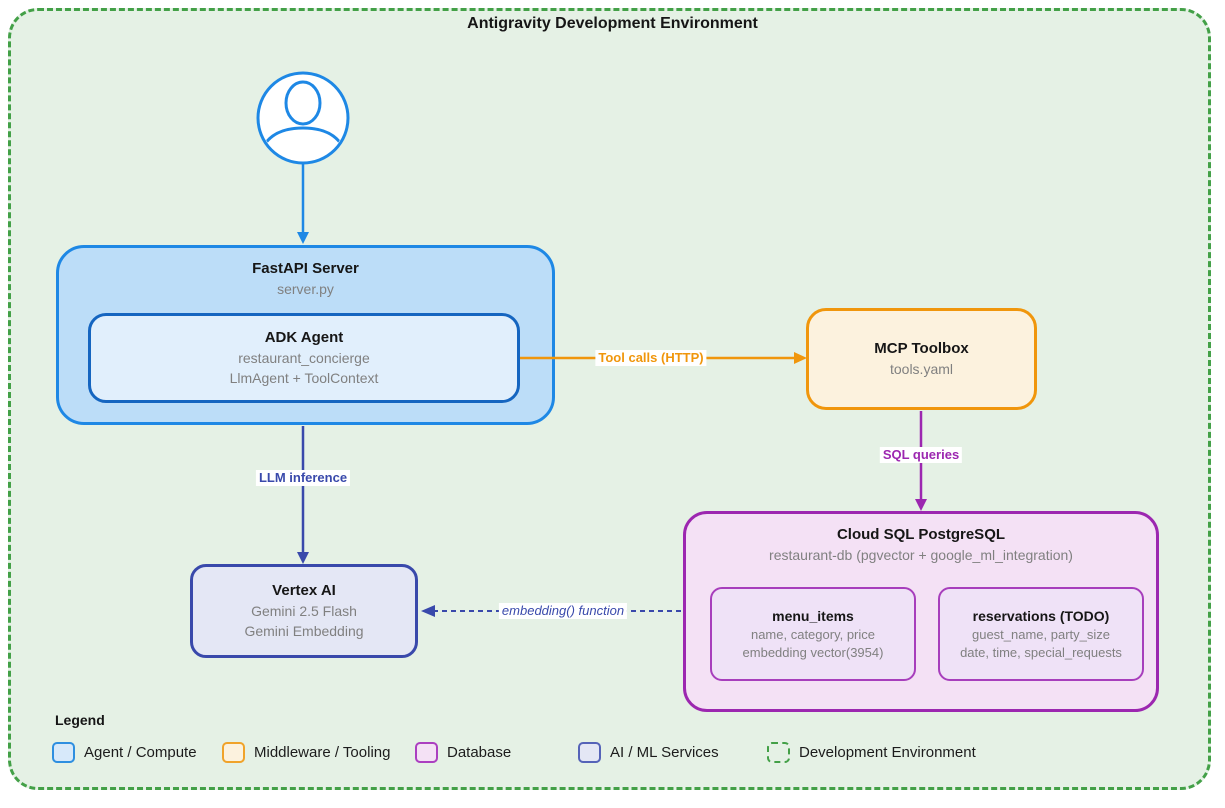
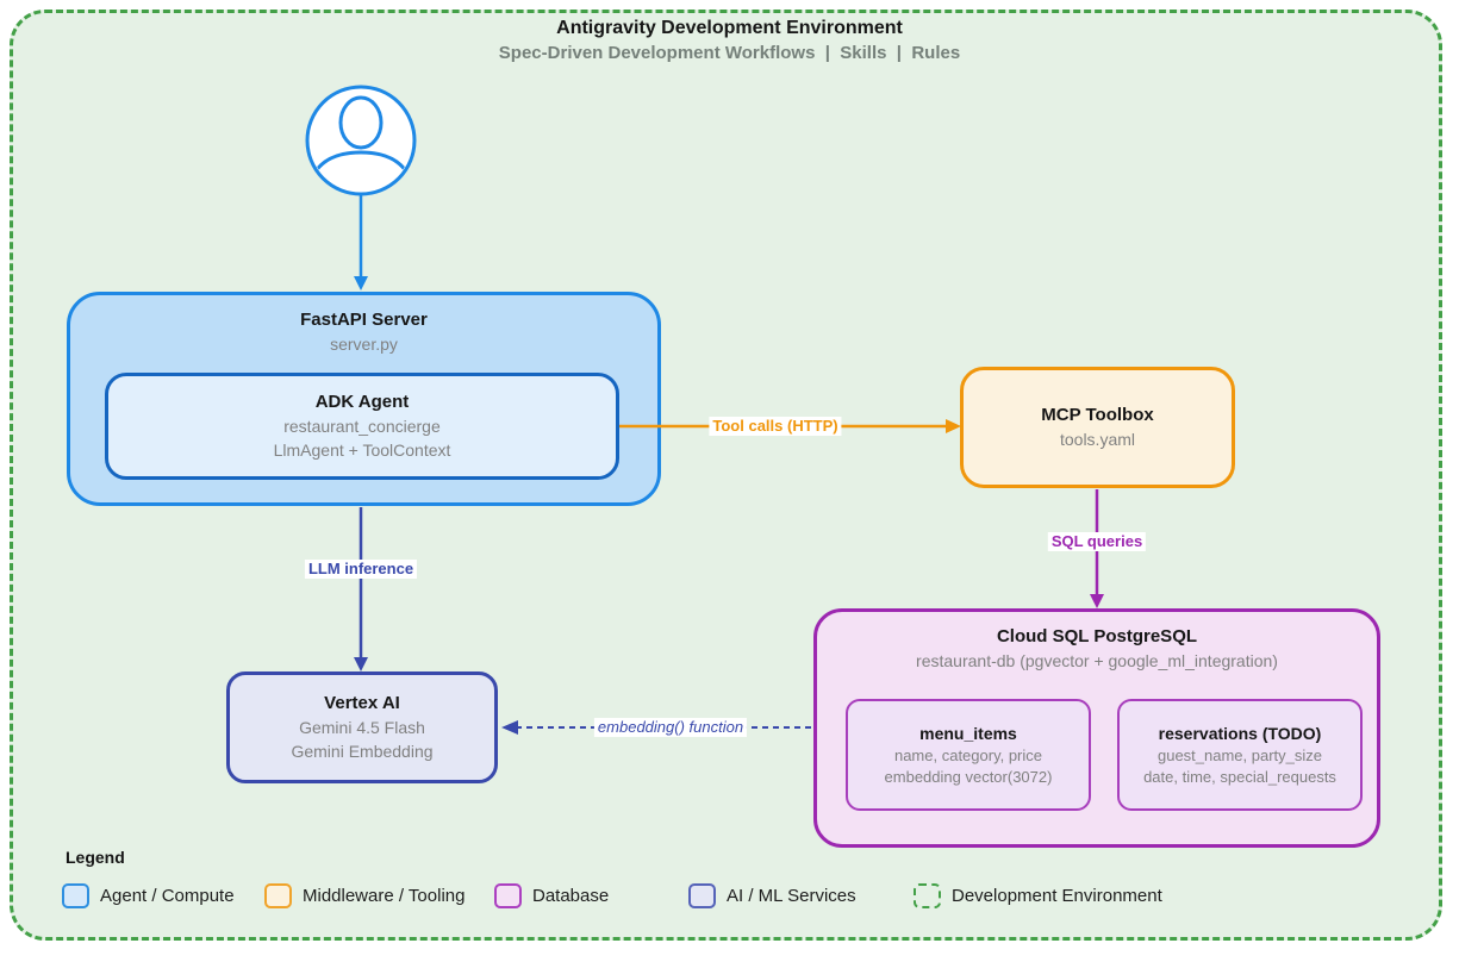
  Antigravity Development Environment
+ Spec-Driven Development Workflows | Skills | Rules
  FastAPI Server
  server.py
  ADK Agent
  restaurant_concierge
  LlmAgent + ToolContext
  MCP Toolbox
  tools.yaml
  Cloud SQL PostgreSQL
  restaurant-db (pgvector + google_ml_integration)
  menu_items
  name, category, price
- embedding vector(3954)
+ embedding vector(3072)
  reservations (TODO)
  guest_name, party_size
  date, time, special_requests
  Vertex AI
- Gemini 2.5 Flash
+ Gemini 4.5 Flash
  Gemini Embedding
  Tool calls (HTTP)
  SQL queries
  LLM inference
  embedding() function
  Legend
  Agent / Compute
  Middleware / Tooling
  Database
  AI / ML Services
  Development Environment
